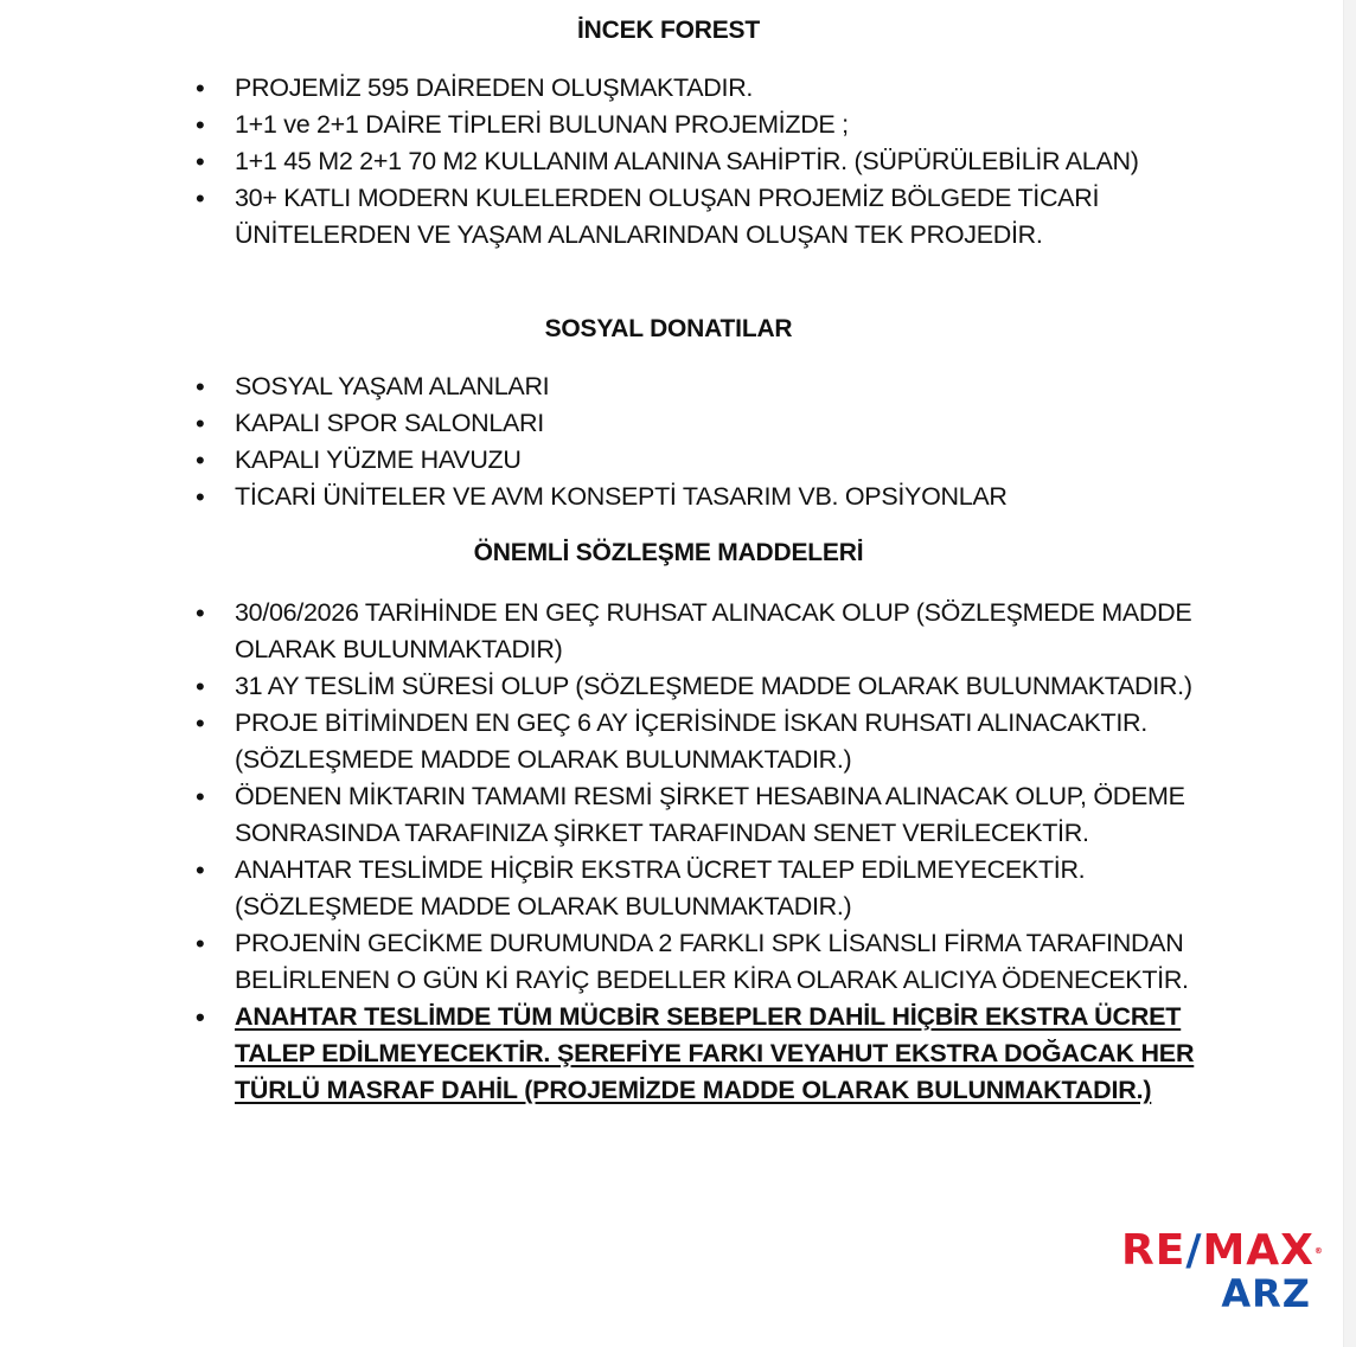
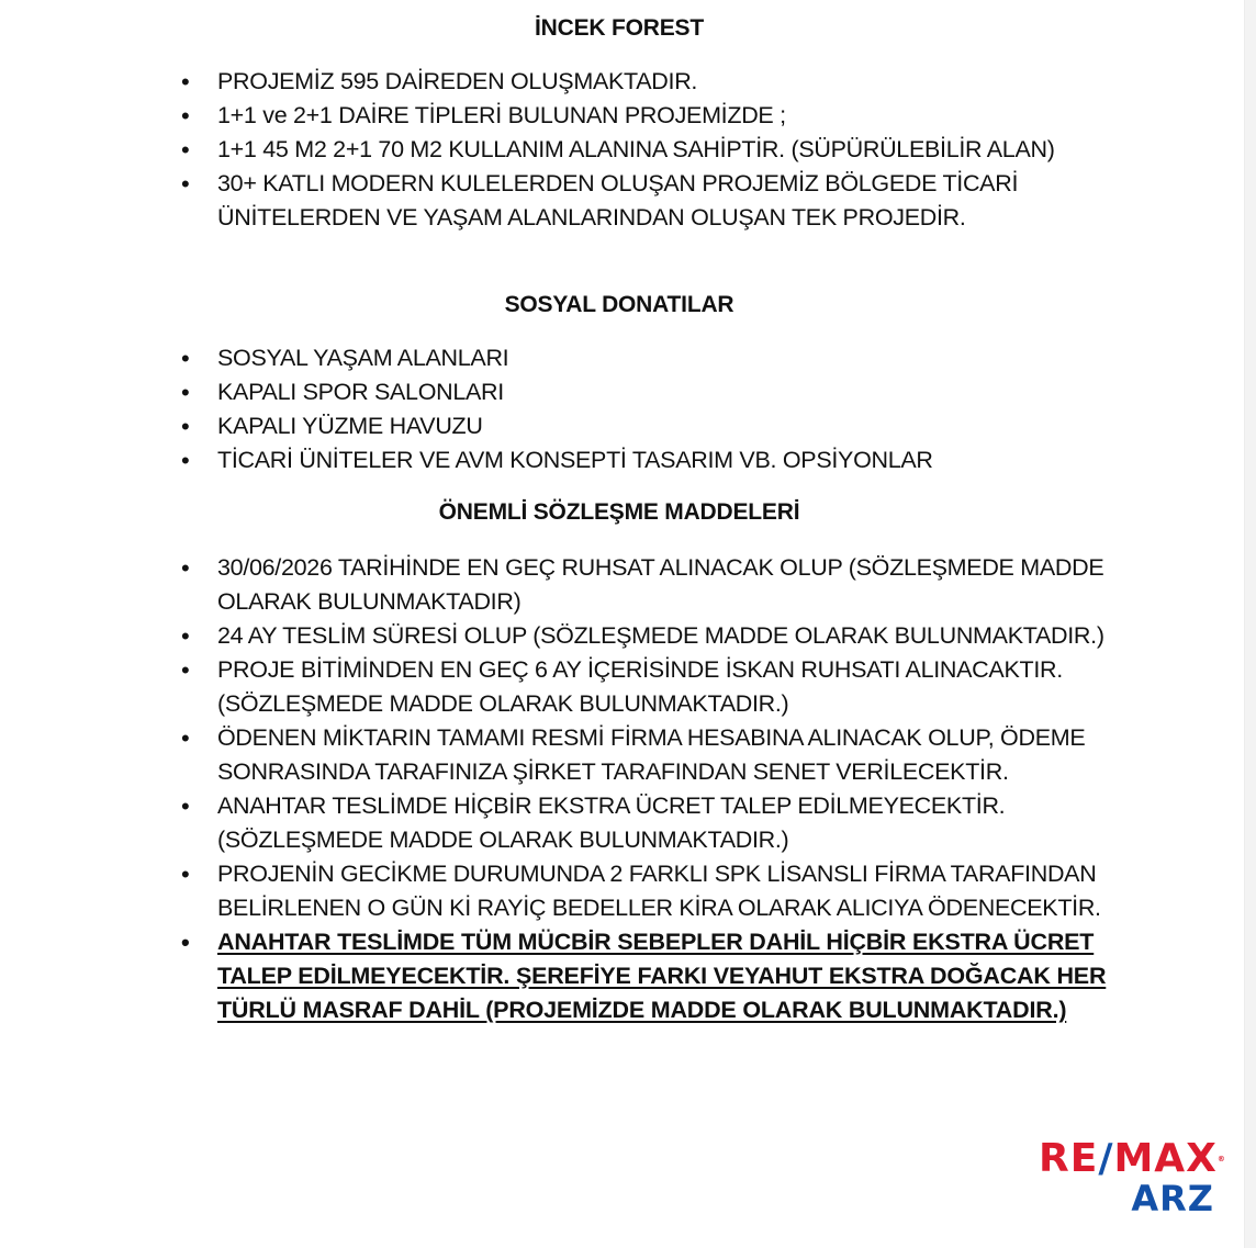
  İNCEK FOREST
  PROJEMİZ 595 DAİREDEN OLUŞMAKTADIR.
  1+1 ve 2+1 DAİRE TİPLERİ BULUNAN PROJEMİZDE ;
  1+1 45 M2 2+1 70 M2 KULLANIM ALANINA SAHİPTİR. (SÜPÜRÜLEBİLİR ALAN)
  30+ KATLI MODERN KULELERDEN OLUŞAN PROJEMİZ BÖLGEDE TİCARİ ÜNİTELERDEN VE YAŞAM ALANLARINDAN OLUŞAN TEK PROJEDİR.
  SOSYAL DONATILAR
  SOSYAL YAŞAM ALANLARI
  KAPALI SPOR SALONLARI
  KAPALI YÜZME HAVUZU
  TİCARİ ÜNİTELER VE AVM KONSEPTİ TASARIM VB. OPSİYONLAR
  ÖNEMLİ SÖZLEŞME MADDELERİ
  30/06/2026 TARİHİNDE EN GEÇ RUHSAT ALINACAK OLUP (SÖZLEŞMEDE MADDE OLARAK BULUNMAKTADIR)
- 31 AY TESLİM SÜRESİ OLUP (SÖZLEŞMEDE MADDE OLARAK BULUNMAKTADIR.)
+ 24 AY TESLİM SÜRESİ OLUP (SÖZLEŞMEDE MADDE OLARAK BULUNMAKTADIR.)
  PROJE BİTİMİNDEN EN GEÇ 6 AY İÇERİSİNDE İSKAN RUHSATI ALINACAKTIR.(SÖZLEŞMEDE MADDE OLARAK BULUNMAKTADIR.)
- ÖDENEN MİKTARIN TAMAMI RESMİ ŞİRKET HESABINA ALINACAK OLUP, ÖDEME SONRASINDA TARAFINIZA ŞİRKET TARAFINDAN SENET VERİLECEKTİR.
+ ÖDENEN MİKTARIN TAMAMI RESMİ FİRMA HESABINA ALINACAK OLUP, ÖDEME SONRASINDA TARAFINIZA ŞİRKET TARAFINDAN SENET VERİLECEKTİR.
  ANAHTAR TESLİMDE HİÇBİR EKSTRA ÜCRET TALEP EDİLMEYECEKTİR. (SÖZLEŞMEDE MADDE OLARAK BULUNMAKTADIR.)
  PROJENİN GECİKME DURUMUNDA 2 FARKLI SPK LİSANSLI FİRMA TARAFINDAN BELİRLENEN O GÜN Kİ RAYİÇ BEDELLER KİRA OLARAK ALICIYA ÖDENECEKTİR.
  ANAHTAR TESLİMDE TÜM MÜCBİR SEBEPLER DAHİL HİÇBİR EKSTRA ÜCRET TALEP EDİLMEYECEKTİR. ŞEREFİYE FARKI VEYAHUT EKSTRA DOĞACAK HER TÜRLÜ MASRAF DAHİL (PROJEMİZDE MADDE OLARAK BULUNMAKTADIR.)
  RE/MAX®
  ARZ
